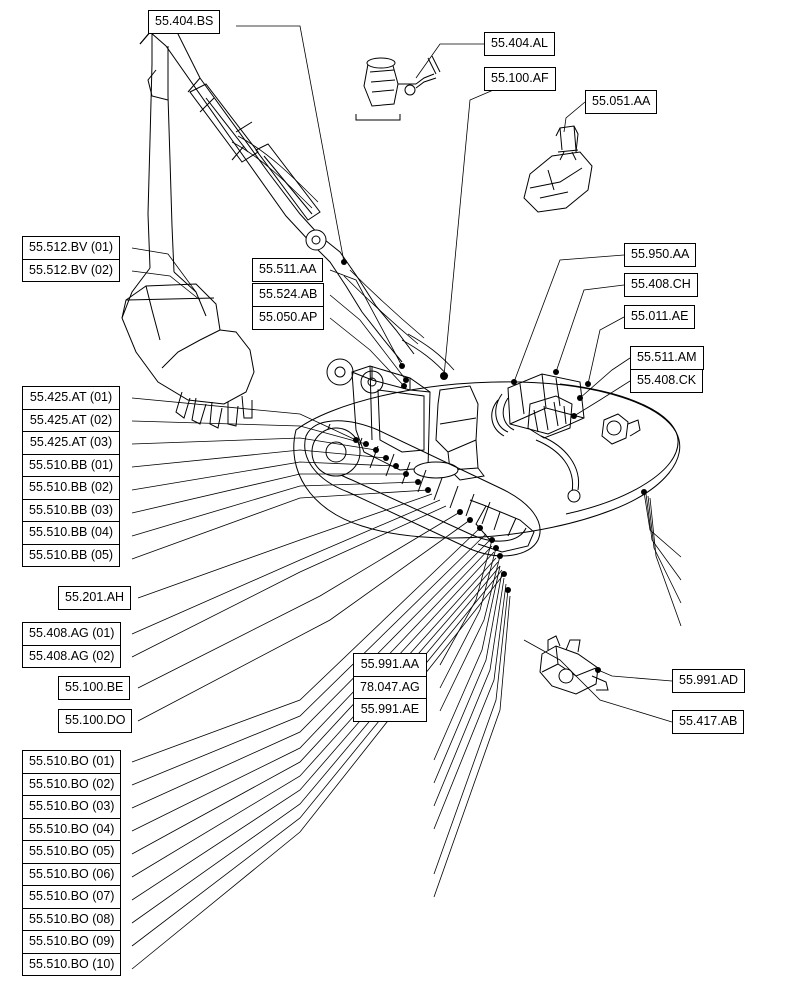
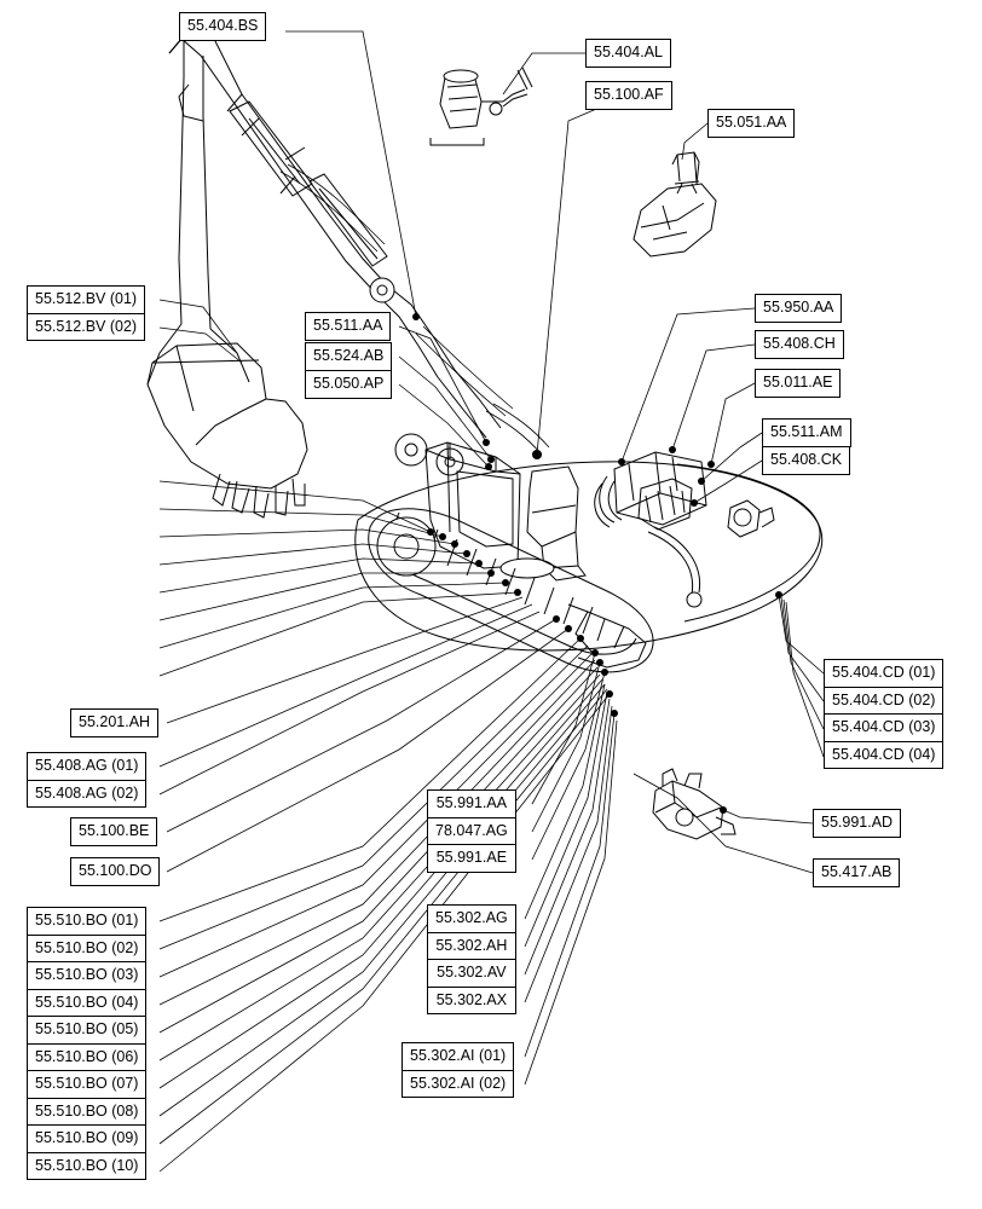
  55.404.BS
  55.404.AL
  55.100.AF
  55.051.AA
  55.950.AA
  55.408.CH
  55.011.AE
  55.511.AM
  55.408.CK
  55.511.AA
  55.524.AB
  55.050.AP
  55.201.AH
  55.100.BE
  55.100.DO
  55.991.AD
  55.417.AB
  55.512.BV (01)
  55.512.BV (02)
- 55.425.AT (01)
- 55.425.AT (02)
- 55.425.AT (03)
- 55.510.BB (01)
- 55.510.BB (02)
- 55.510.BB (03)
- 55.510.BB (04)
- 55.510.BB (05)
  55.408.AG (01)
  55.408.AG (02)
  55.510.BO (01)
  55.510.BO (02)
  55.510.BO (03)
  55.510.BO (04)
  55.510.BO (05)
  55.510.BO (06)
  55.510.BO (07)
  55.510.BO (08)
  55.510.BO (09)
  55.510.BO (10)
+ 55.404.CD (01)
+ 55.404.CD (02)
+ 55.404.CD (03)
+ 55.404.CD (04)
  55.991.AA
  78.047.AG
  55.991.AE
+ 55.302.AG
+ 55.302.AH
+ 55.302.AV
+ 55.302.AX
+ 55.302.AI (01)
+ 55.302.AI (02)
